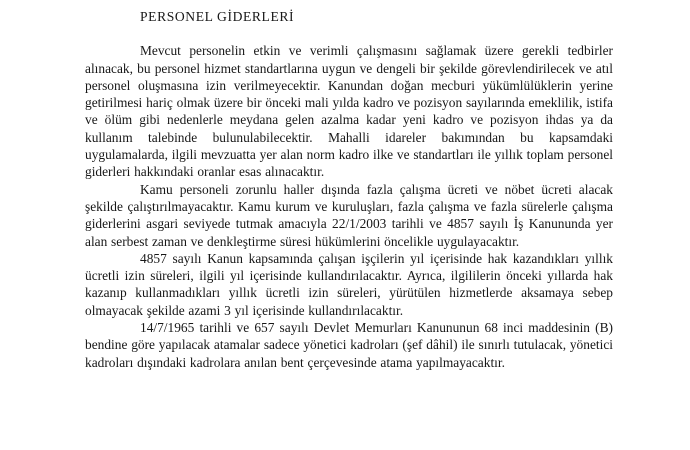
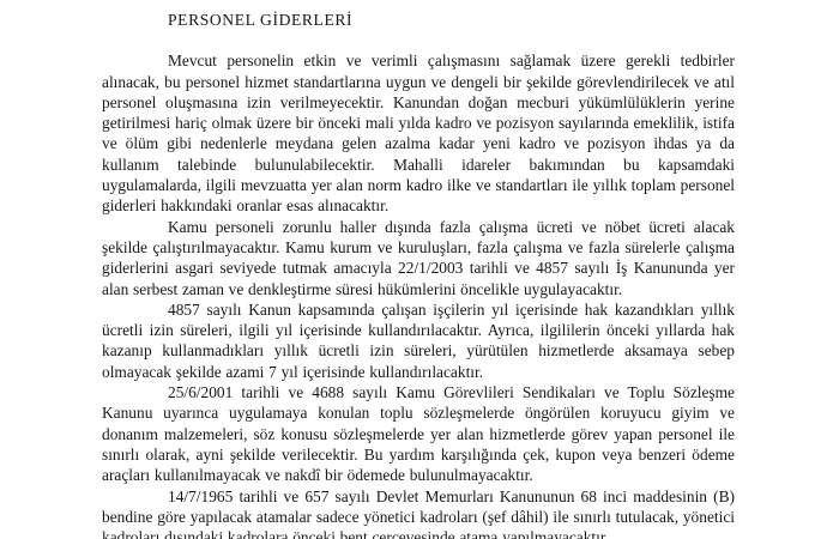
  PERSONEL GİDERLERİ
  Mevcut personelin etkin ve verimli çalışmasını sağlamak üzere gerekli tedbirler alınacak, bu personel hizmet standartlarına uygun ve dengeli bir şekilde görevlendirilecek ve atıl personel oluşmasına izin verilmeyecektir. Kanundan doğan mecburi yükümlülüklerin yerine getirilmesi hariç olmak üzere bir önceki mali yılda kadro ve pozisyon sayılarında emeklilik, istifa ve ölüm gibi nedenlerle meydana gelen azalma kadar yeni kadro ve pozisyon ihdas ya da kullanım talebinde bulunulabilecektir. Mahalli idareler bakımından bu kapsamdaki uygulamalarda, ilgili mevzuatta yer alan norm kadro ilke ve standartları ile yıllık toplam personel giderleri hakkındaki oranlar esas alınacaktır.
  Kamu personeli zorunlu haller dışında fazla çalışma ücreti ve nöbet ücreti alacak şekilde çalıştırılmayacaktır. Kamu kurum ve kuruluşları, fazla çalışma ve fazla sürelerle çalışma giderlerini asgari seviyede tutmak amacıyla 22/1/2003 tarihli ve 4857 sayılı İş Kanununda yer alan serbest zaman ve denkleştirme süresi hükümlerini öncelikle uygulayacaktır.
- 4857 sayılı Kanun kapsamında çalışan işçilerin yıl içerisinde hak kazandıkları yıllık ücretli izin süreleri, ilgili yıl içerisinde kullandırılacaktır. Ayrıca, ilgililerin önceki yıllarda hak kazanıp kullanmadıkları yıllık ücretli izin süreleri, yürütülen hizmetlerde aksamaya sebep olmayacak şekilde azami 3 yıl içerisinde kullandırılacaktır.
+ 4857 sayılı Kanun kapsamında çalışan işçilerin yıl içerisinde hak kazandıkları yıllık ücretli izin süreleri, ilgili yıl içerisinde kullandırılacaktır. Ayrıca, ilgililerin önceki yıllarda hak kazanıp kullanmadıkları yıllık ücretli izin süreleri, yürütülen hizmetlerde aksamaya sebep olmayacak şekilde azami 7 yıl içerisinde kullandırılacaktır.
+ 25/6/2001 tarihli ve 4688 sayılı Kamu Görevlileri Sendikaları ve Toplu Sözleşme Kanunu uyarınca uygulamaya konulan toplu sözleşmelerde öngörülen koruyucu giyim ve donanım malzemeleri, söz konusu sözleşmelerde yer alan hizmetlerde görev yapan personel ile sınırlı olarak, ayni şekilde verilecektir. Bu yardım karşılığında çek, kupon veya benzeri ödeme araçları kullanılmayacak ve nakdî bir ödemede bulunulmayacaktır.
- 14/7/1965 tarihli ve 657 sayılı Devlet Memurları Kanununun 68 inci maddesinin (B) bendine göre yapılacak atamalar sadece yönetici kadroları (şef dâhil) ile sınırlı tutulacak, yönetici kadroları dışındaki kadrolara anılan bent çerçevesinde atama yapılmayacaktır.
+ 14/7/1965 tarihli ve 657 sayılı Devlet Memurları Kanununun 68 inci maddesinin (B) bendine göre yapılacak atamalar sadece yönetici kadroları (şef dâhil) ile sınırlı tutulacak, yönetici kadroları dışındaki kadrolara önceki bent çerçevesinde atama yapılmayacaktır.
